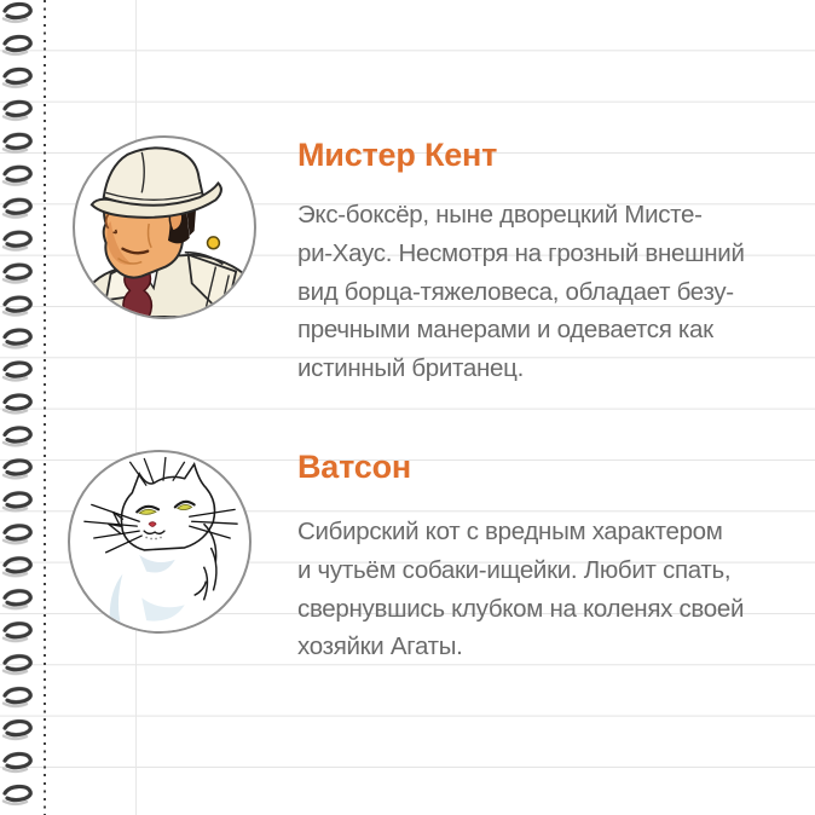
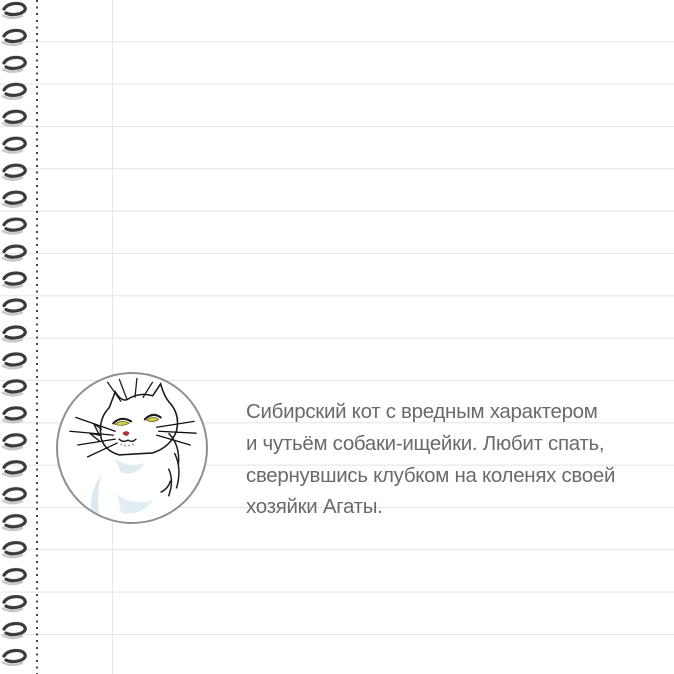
- Мистер Кент
- Экс-боксёр, ныне дворецкий Мисте-
- ри-Хаус. Несмотря на грозный внешний
- вид борца-тяжеловеса, обладает безу-
- пречными манерами и одевается как
- истинный британец.
- Ватсон
  Сибирский кот с вредным характером
  и чутьём собаки-ищейки. Любит спать,
  свернувшись клубком на коленях своей
  хозяйки Агаты.
